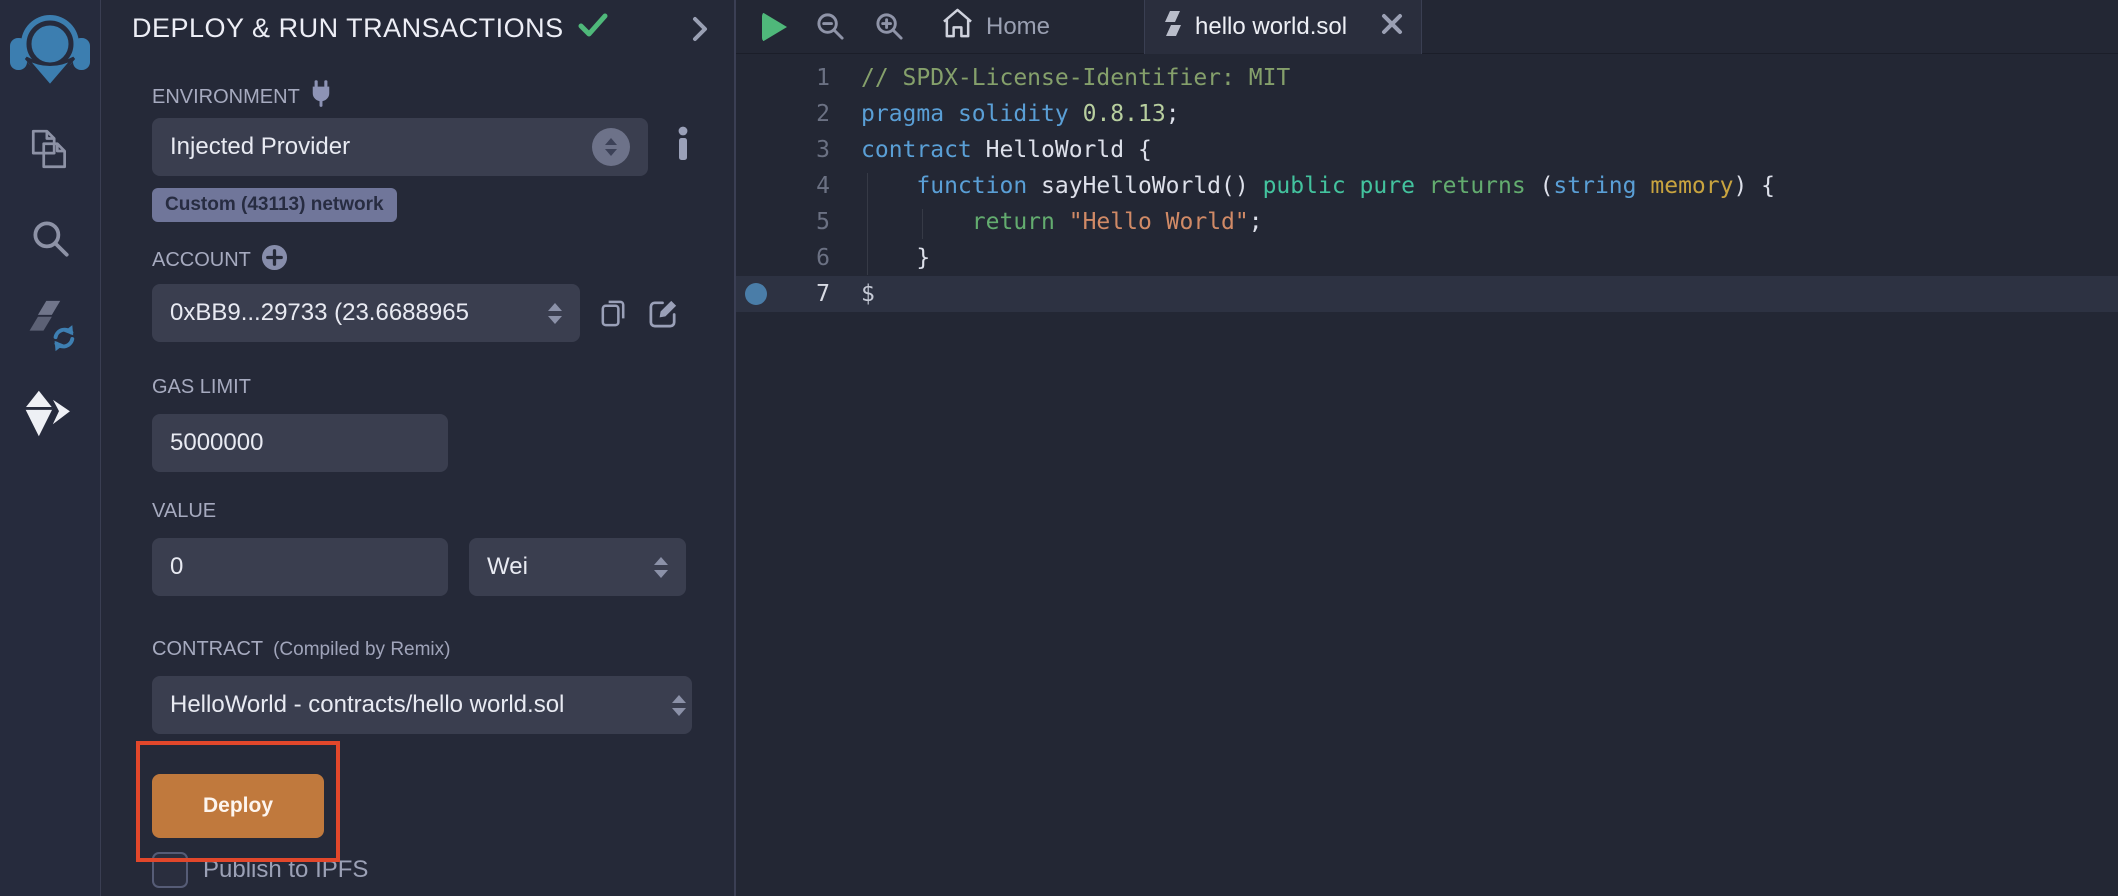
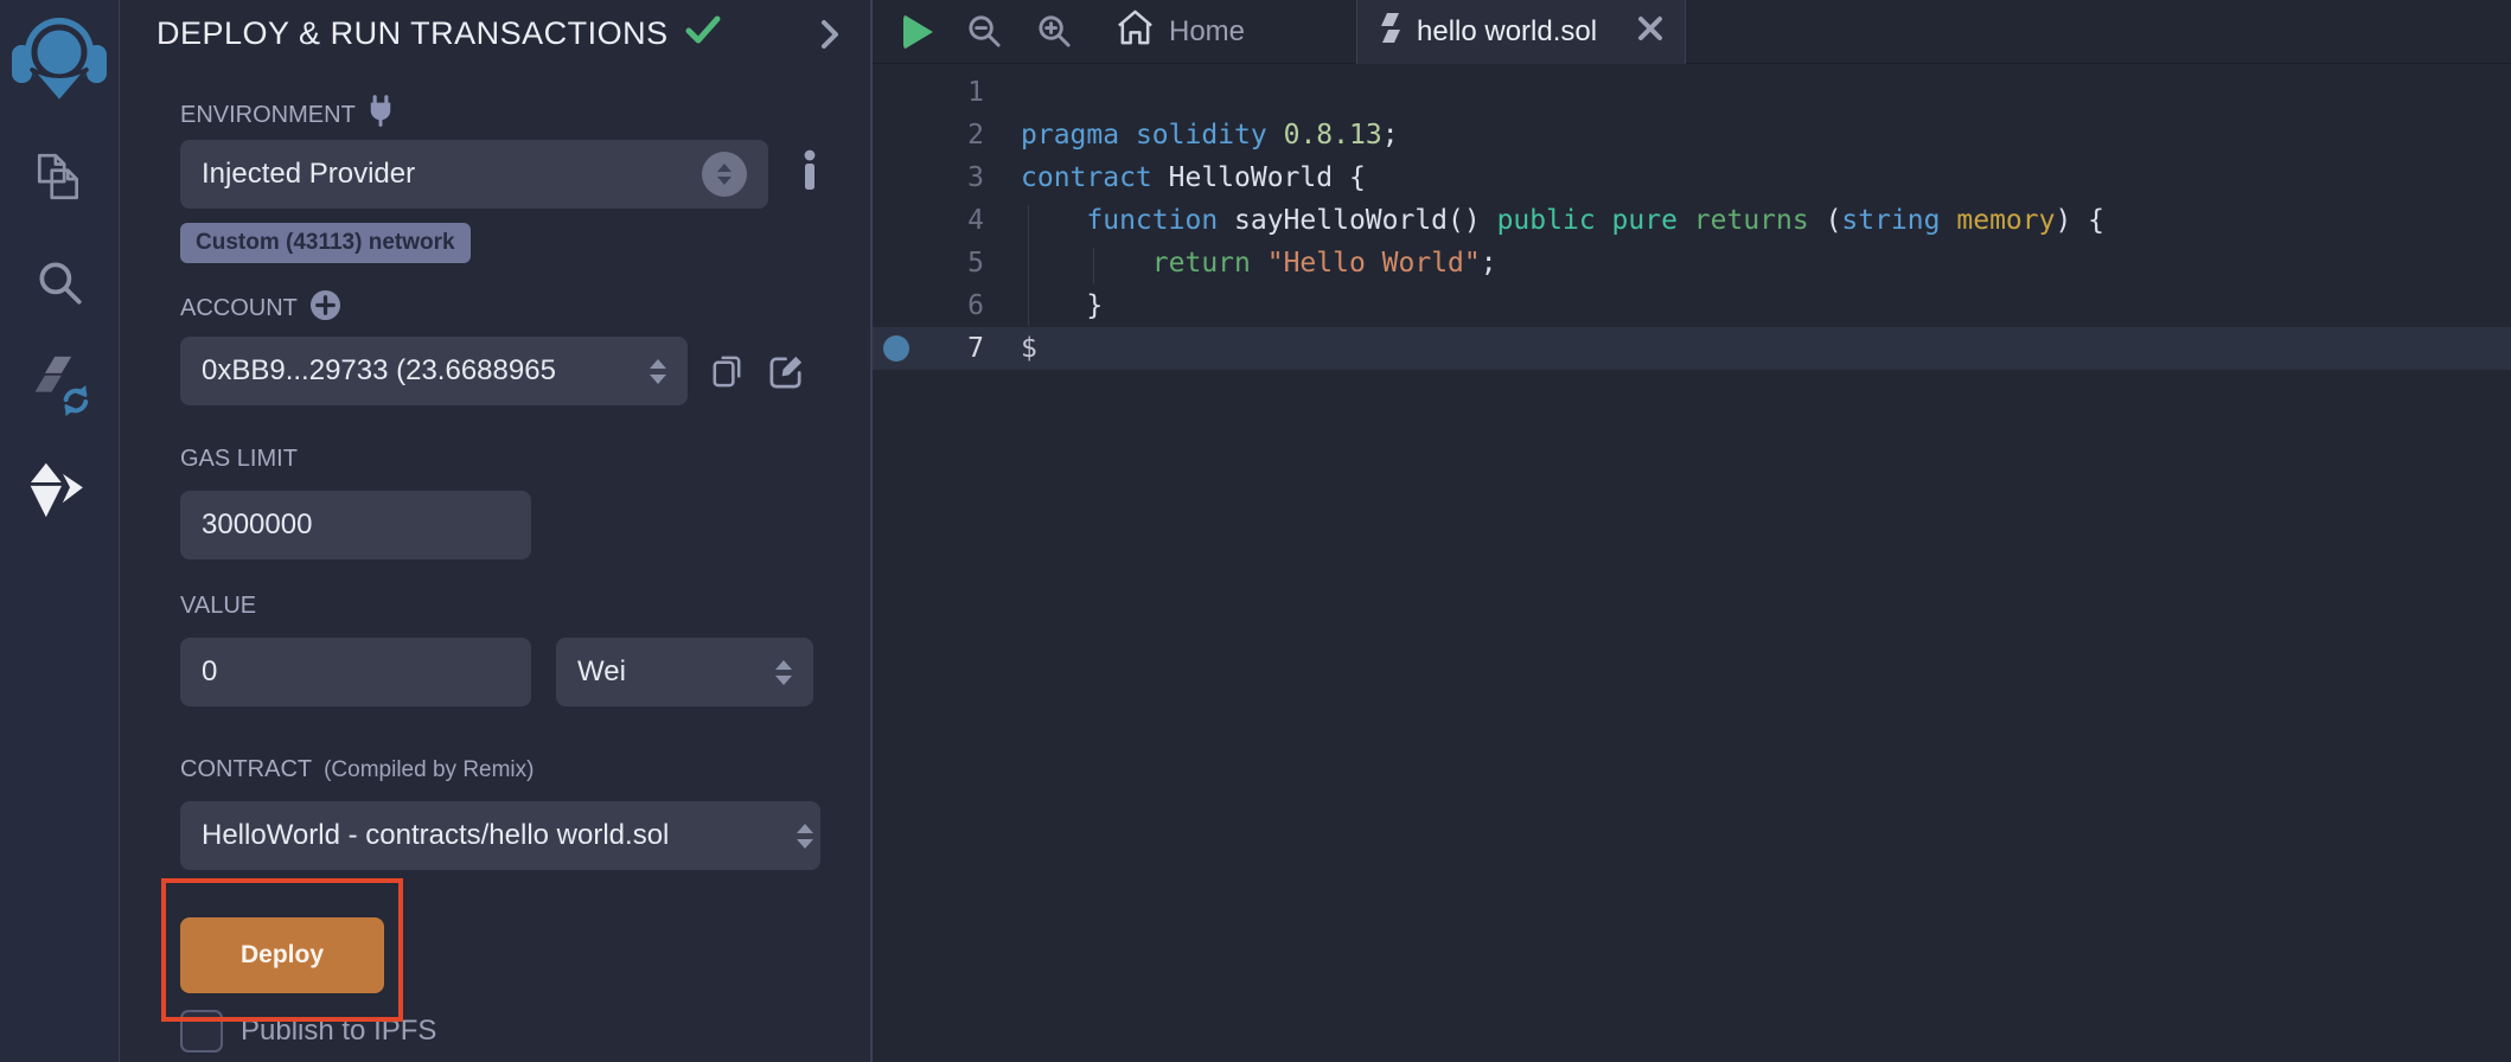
  DEPLOY & RUN TRANSACTIONS
  ENVIRONMENT
  Injected Provider
  Custom (43113) network
  ACCOUNT
  0xBB9...29733 (23.6688965
  GAS LIMIT
- 5000000
+ 3000000
  VALUE
  0
  Wei
  CONTRACT
  (Compiled by Remix)
  HelloWorld - contracts/hello world.sol
  Deploy
  Publish to IPFS
  Home
  hello world.sol
  1
- // SPDX-License-Identifier: MIT
  2
  pragma solidity 0.8.13;
  3
  contract HelloWorld {
  4
  function sayHelloWorld() public pure returns (string memory) {
  5
  return "Hello World";
  6
  }
  7
  $
